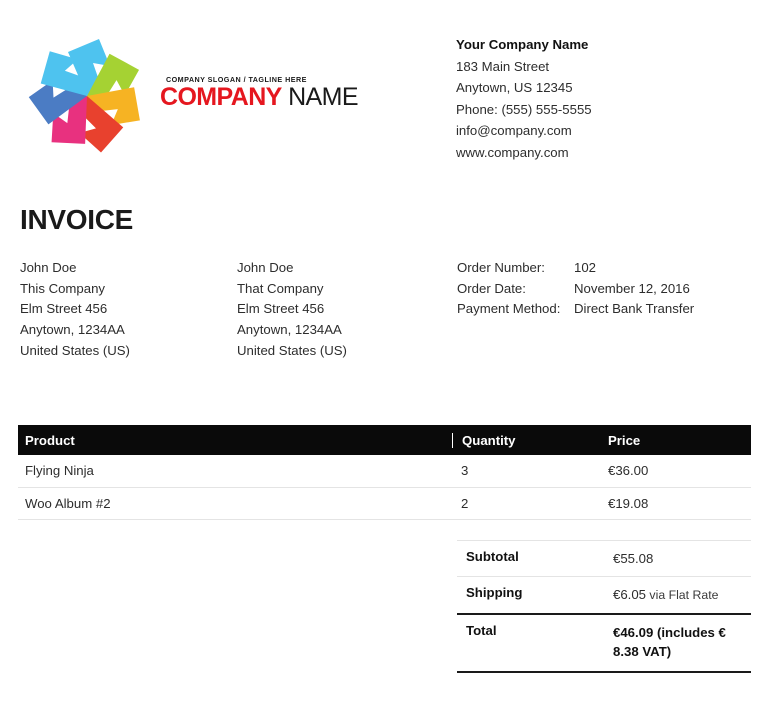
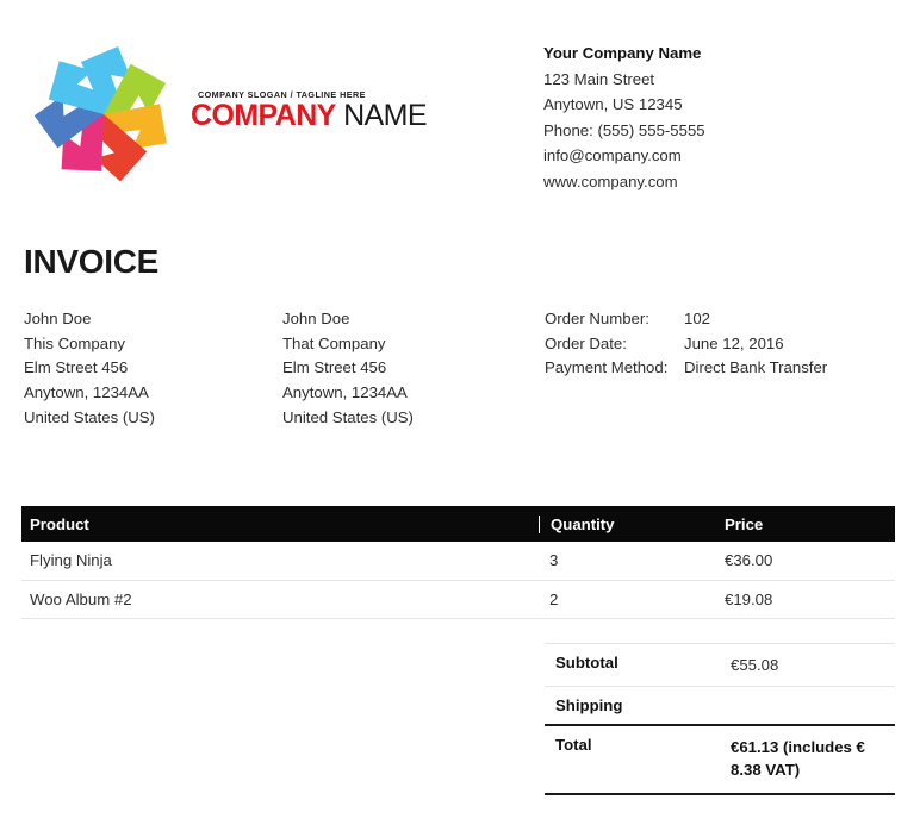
  COMPANY SLOGAN / TAGLINE HERE
  COMPANY NAME
  Your Company Name
- 183 Main Street
+ 123 Main Street
  Anytown, US 12345
  Phone: (555) 555-5555
  info@company.com
  www.company.com
  INVOICE
  John Doe
  This Company
  Elm Street 456
  Anytown, 1234AA
  United States (US)
  John Doe
  That Company
  Elm Street 456
  Anytown, 1234AA
  United States (US)
  Order Number:
  102
  Order Date:
- November 12, 2016
+ June 12, 2016
  Payment Method:
  Direct Bank Transfer
  Product
  Quantity
  Price
  Flying Ninja
  3
  €36.00
  Woo Album #2
  2
  €19.08
  Subtotal
  €55.08
  Shipping
- €6.05 via Flat Rate
  Total
- €46.09 (includes € 8.38 VAT)
+ €61.13 (includes € 8.38 VAT)
